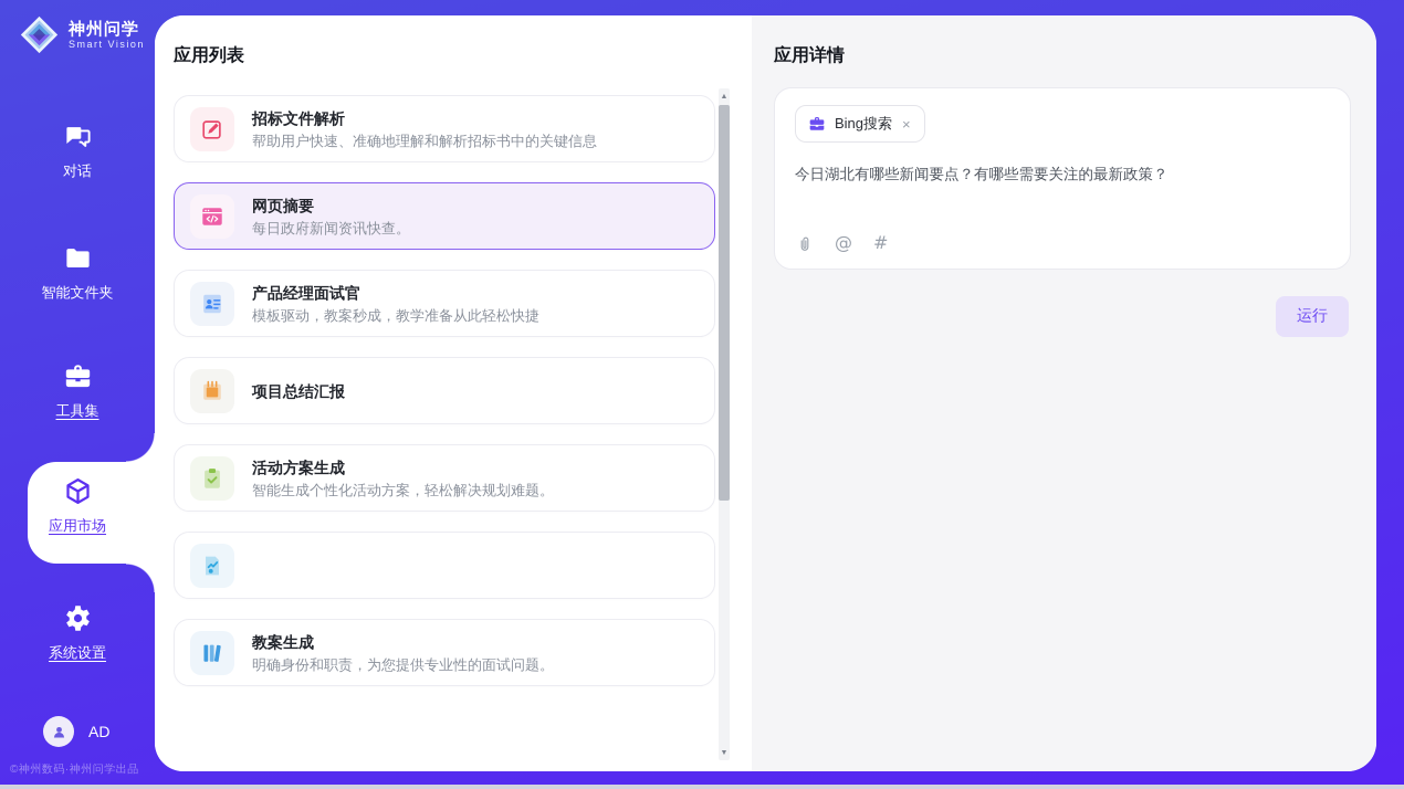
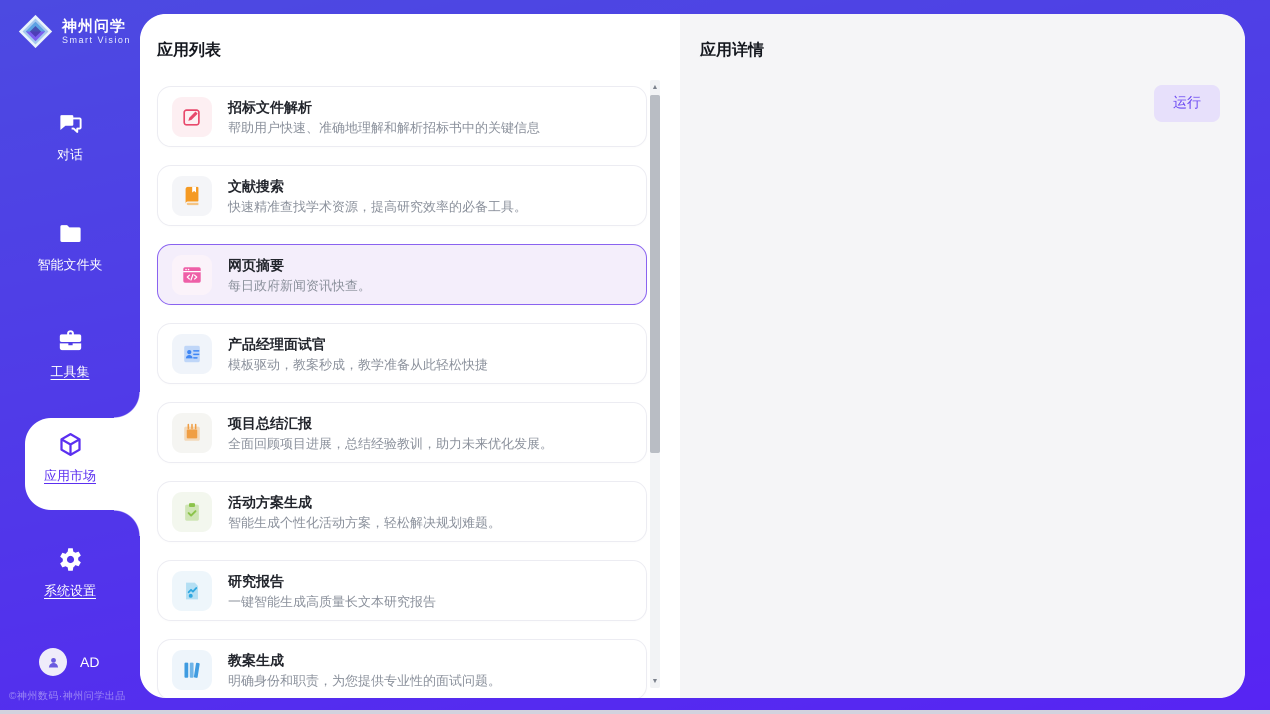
  神州问学
  Smart Vision
  对话
  智能文件夹
  工具集
  应用市场
  系统设置
  AD
  ©神州数码·神州问学出品
  应用列表
  招标文件解析
  帮助用户快速、准确地理解和解析招标书中的关键信息
+ 文献搜索
+ 快速精准查找学术资源，提高研究效率的必备工具。
  网页摘要
  每日政府新闻资讯快查。
  产品经理面试官
  模板驱动，教案秒成，教学准备从此轻松快捷
  项目总结汇报
+ 全面回顾项目进展，总结经验教训，助力未来优化发展。
  活动方案生成
  智能生成个性化活动方案，轻松解决规划难题。
+ 研究报告
+ 一键智能生成高质量长文本研究报告
  教案生成
  明确身份和职责，为您提供专业性的面试问题。
  应用详情
- Bing搜索
- ×
- 今日湖北有哪些新闻要点？有哪些需要关注的最新政策？
- @
- #
  运行
